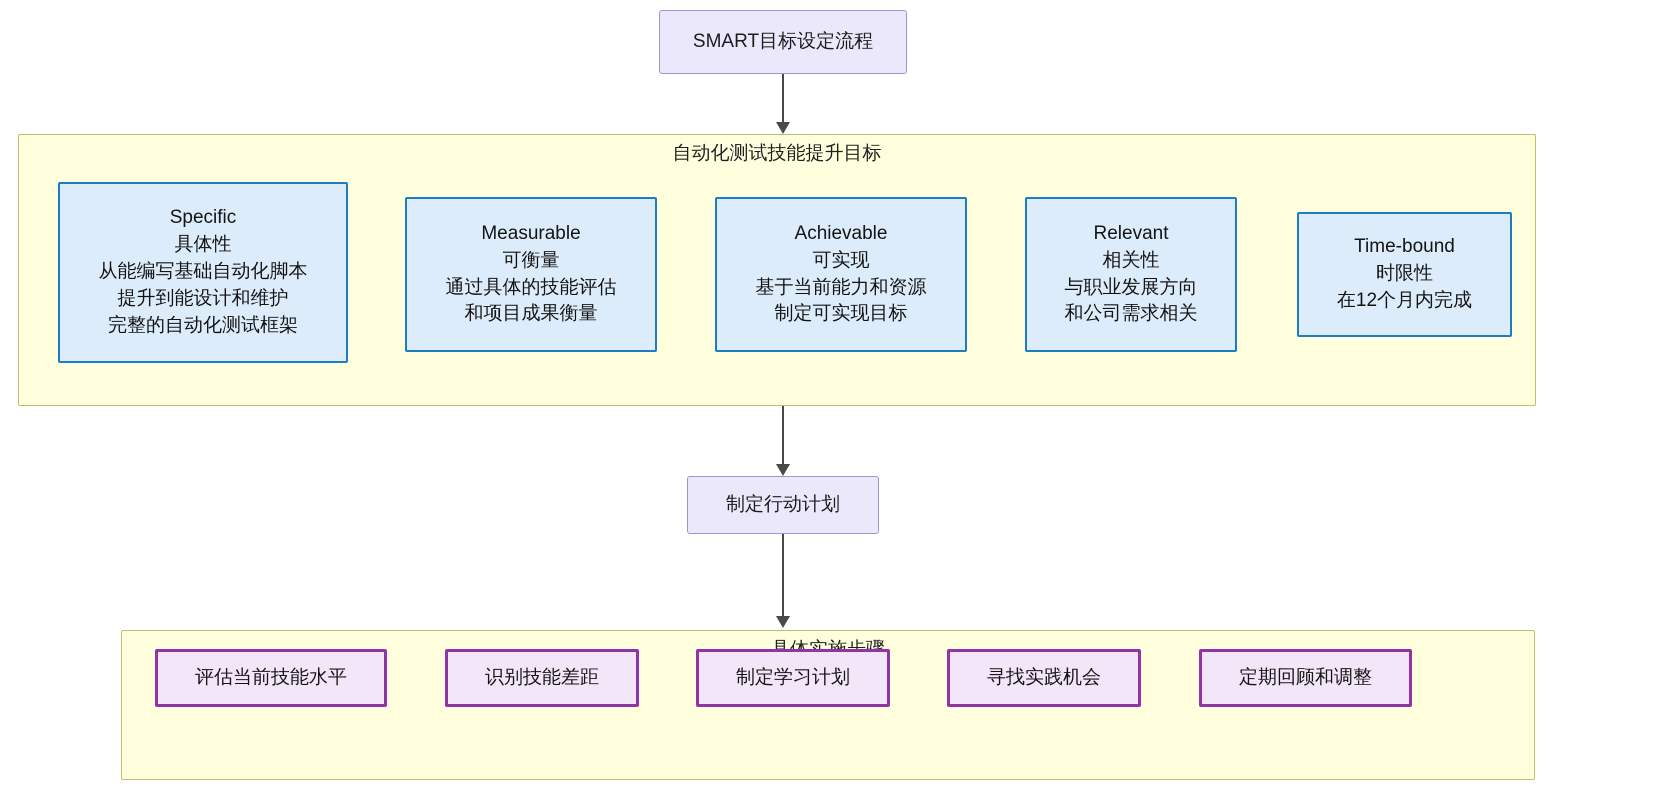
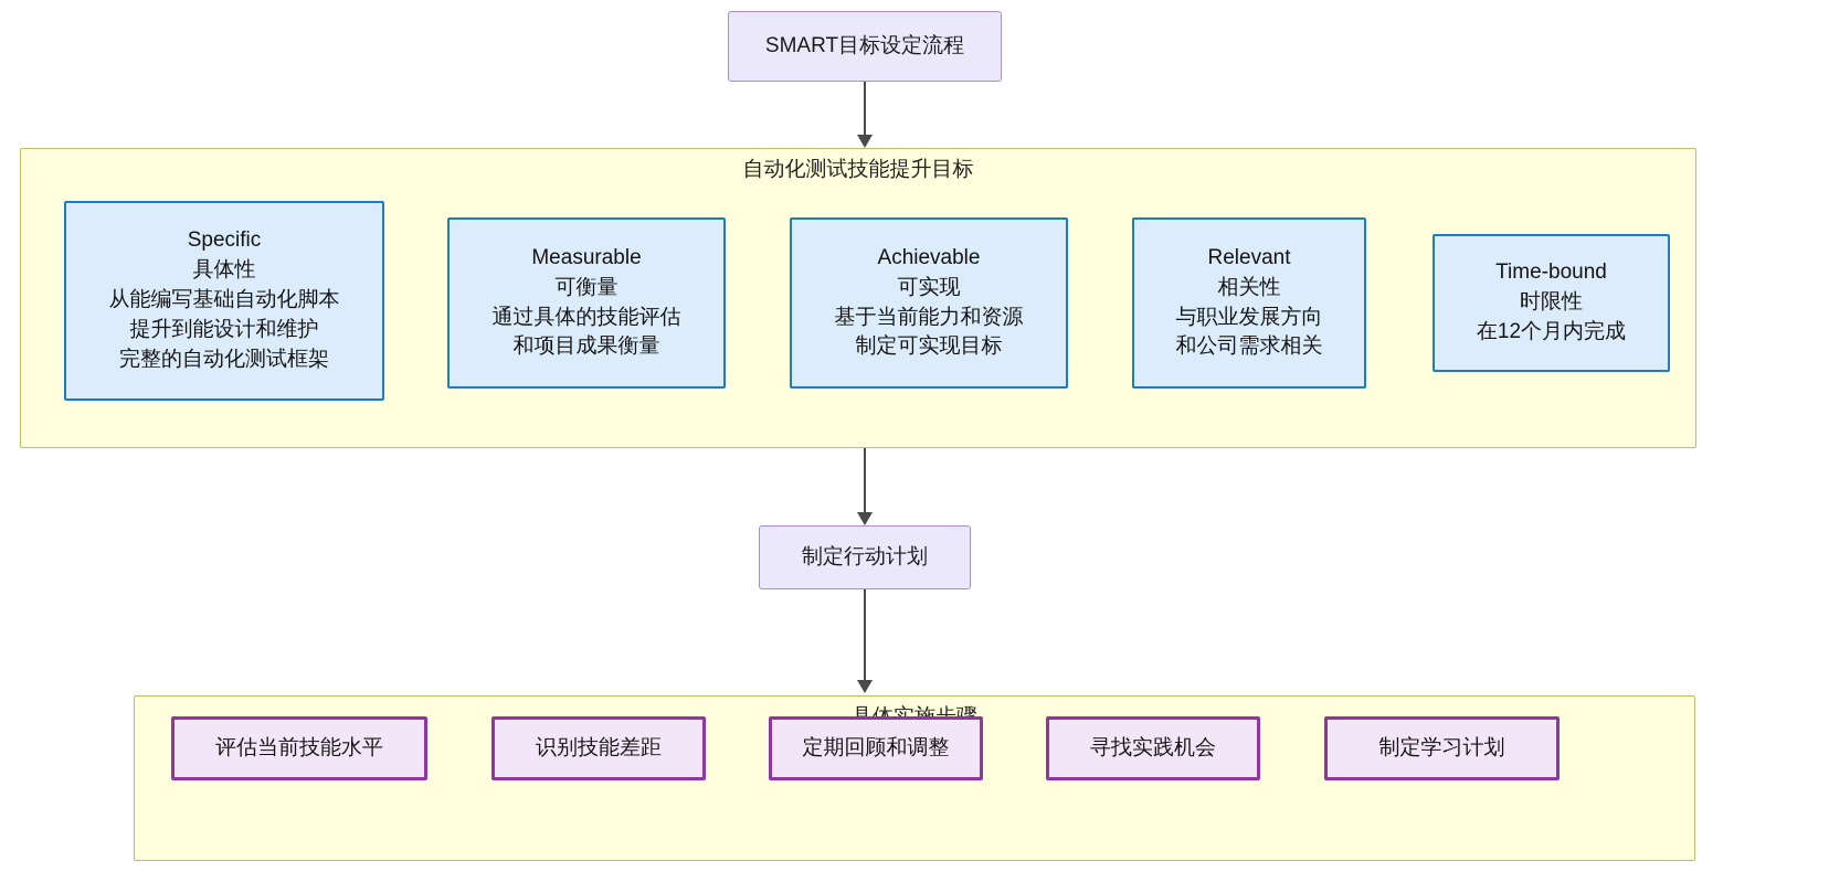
  SMART目标设定流程
  自动化测试技能提升目标
  Specific
  具体性
  从能编写基础自动化脚本
  提升到能设计和维护
  完整的自动化测试框架
  Measurable
  可衡量
  通过具体的技能评估
  和项目成果衡量
  Achievable
  可实现
  基于当前能力和资源
  制定可实现目标
  Relevant
  相关性
  与职业发展方向
  和公司需求相关
  Time-bound
  时限性
  在12个月内完成
  制定行动计划
  评估当前技能水平
  识别技能差距
- 制定学习计划
+ 定期回顾和调整
  寻找实践机会
- 定期回顾和调整
+ 制定学习计划
